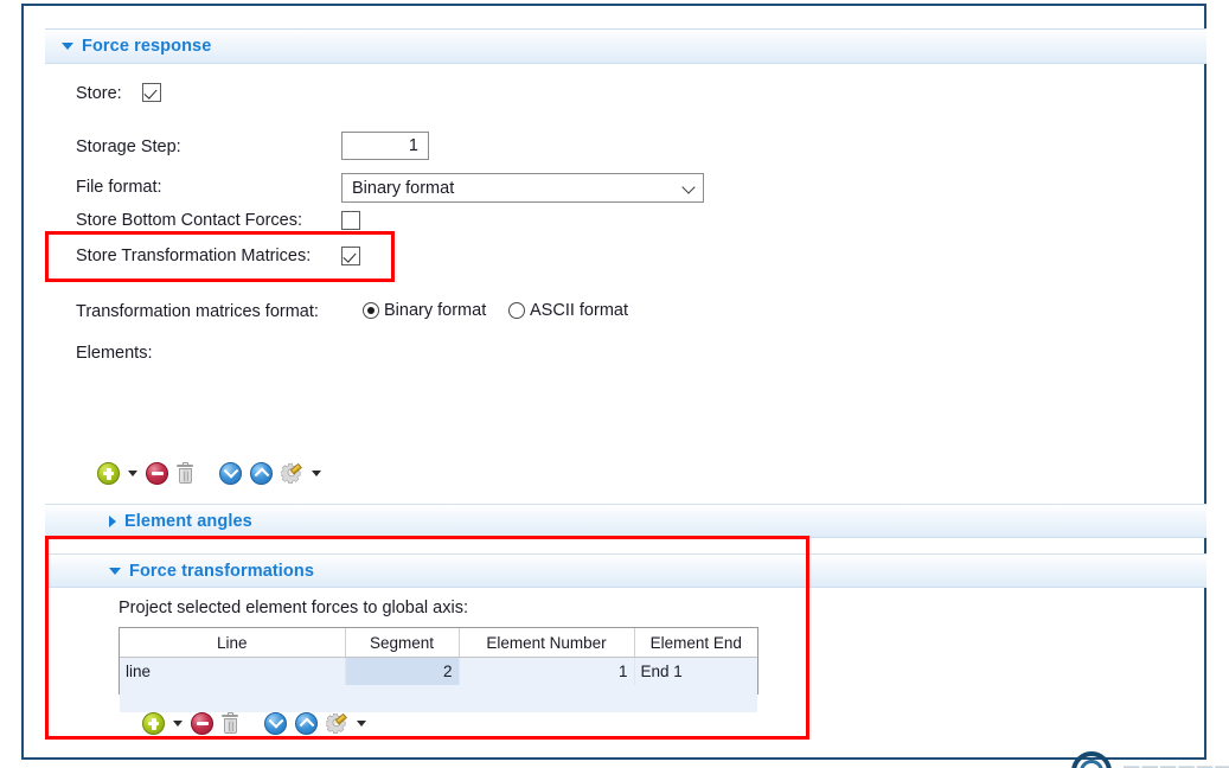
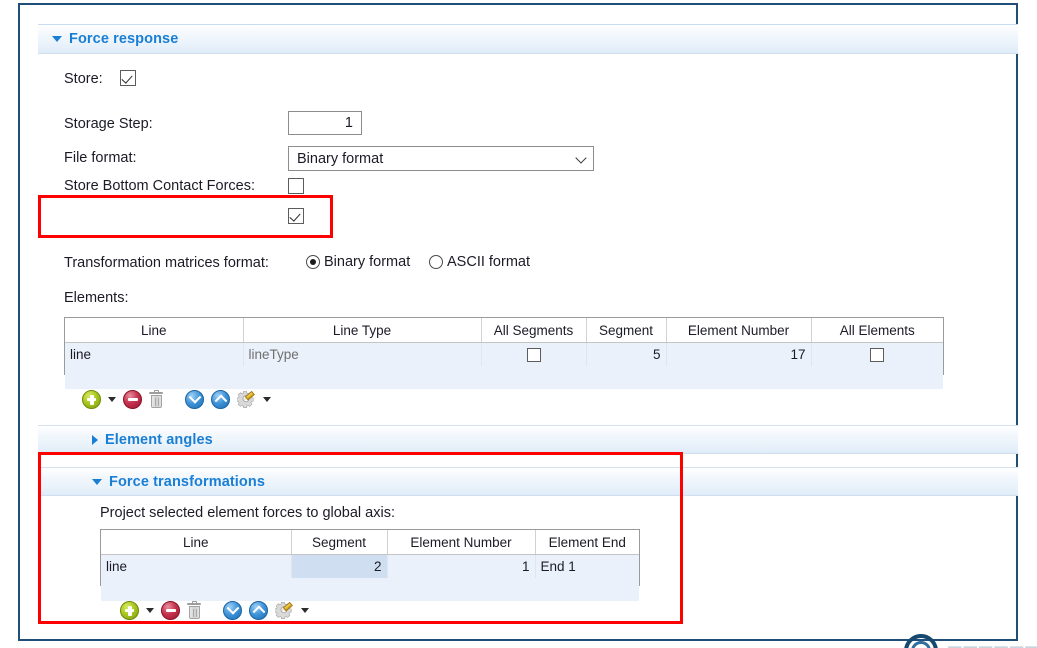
  Force response
  Store:
  Storage Step:
  1
  File format:
  Binary format
  Store Bottom Contact Forces:
- Store Transformation Matrices:
  Transformation matrices format:
  Binary format
  ASCII format
  Elements:
+ Line	Line Type	All Segments	Segment	Element Number	All Elements
+ line	lineType		5	17
  Element angles
  Force transformations
  Project selected element forces to global axis:
  Line	Segment	Element Number	Element End
  line	2	1	End 1
  ▄▄▄▄▄▄
